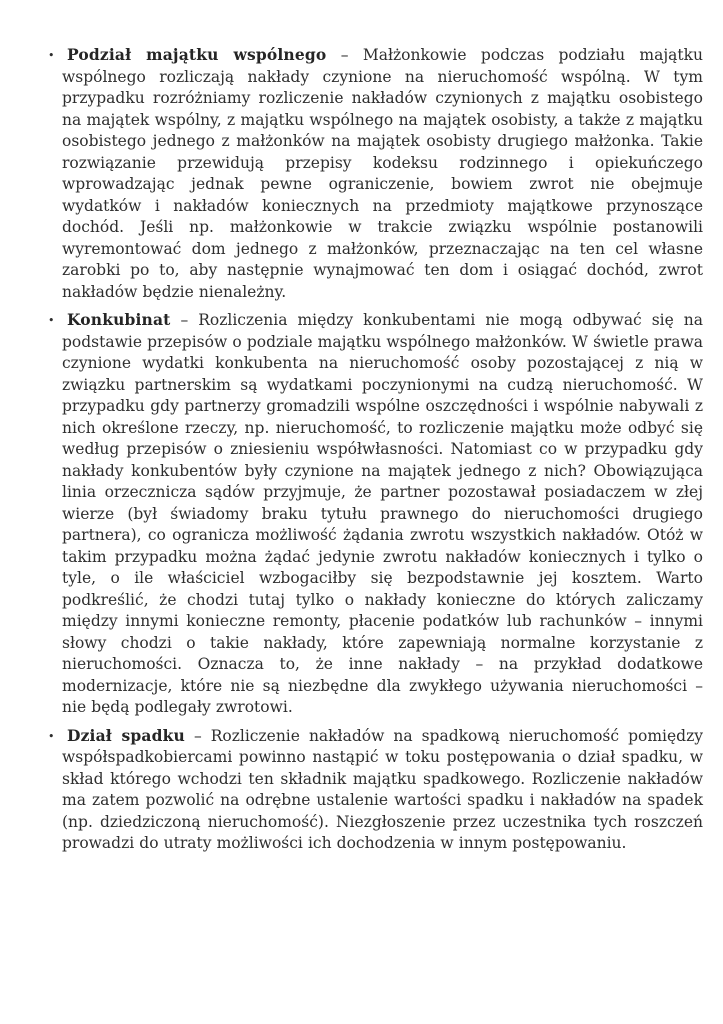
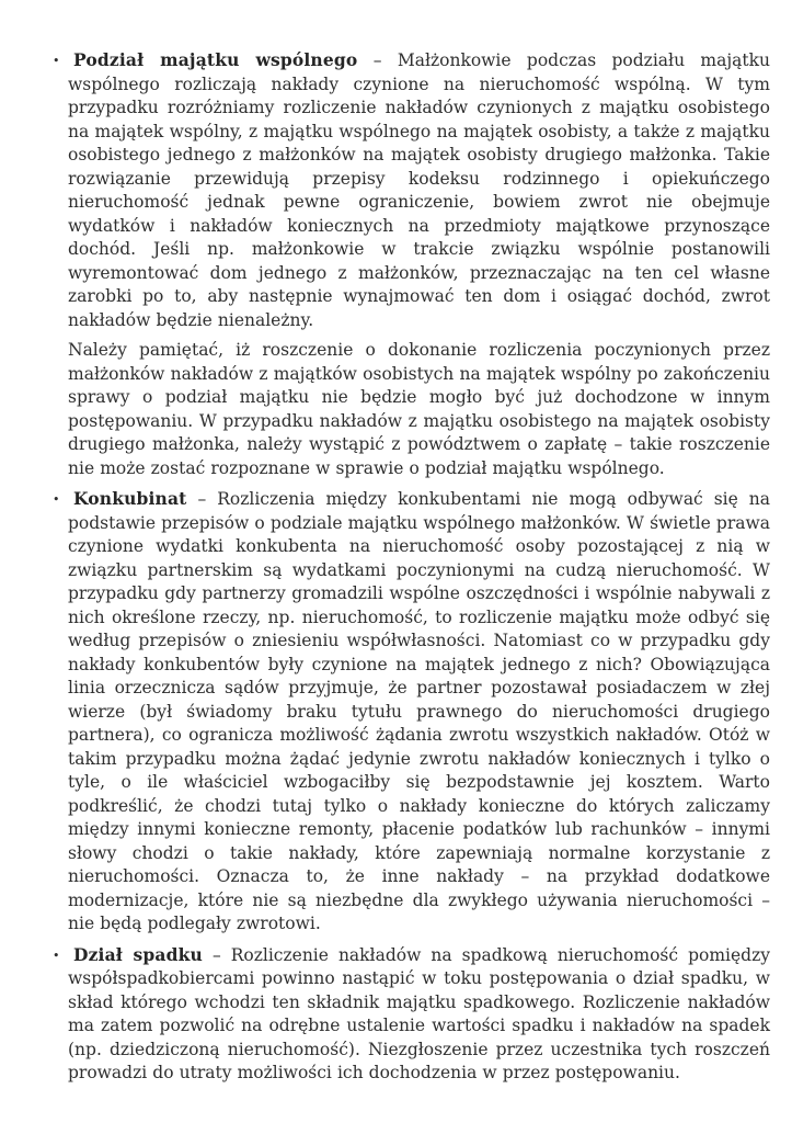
  •
- Podział majątku wspólnego – Małżonkowie podczas podziału majątku wspólnego rozliczają nakłady czynione na nieruchomość wspólną. W tym przypadku rozróżniamy rozliczenie nakładów czynionych z majątku osobistego na majątek wspólny, z majątku wspólnego na majątek osobisty, a także z majątku osobistego jednego z małżonków na majątek osobisty drugiego małżonka. Takie rozwiązanie przewidują przepisy kodeksu rodzinnego i opiekuńczego wprowadzając jednak pewne ograniczenie, bowiem zwrot nie obejmuje wydatków i nakładów koniecznych na przedmioty majątkowe przynoszące dochód. Jeśli np. małżonkowie w trakcie związku wspólnie postanowili wyremontować dom jednego z małżonków, przeznaczając na ten cel własne zarobki po to, aby następnie wynajmować ten dom i osiągać dochód, zwrot nakładów będzie nienależny.
+ Podział majątku wspólnego – Małżonkowie podczas podziału majątku wspólnego rozliczają nakłady czynione na nieruchomość wspólną. W tym przypadku rozróżniamy rozliczenie nakładów czynionych z majątku osobistego na majątek wspólny, z majątku wspólnego na majątek osobisty, a także z majątku osobistego jednego z małżonków na majątek osobisty drugiego małżonka. Takie rozwiązanie przewidują przepisy kodeksu rodzinnego i opiekuńczego nieruchomość jednak pewne ograniczenie, bowiem zwrot nie obejmuje wydatków i nakładów koniecznych na przedmioty majątkowe przynoszące dochód. Jeśli np. małżonkowie w trakcie związku wspólnie postanowili wyremontować dom jednego z małżonków, przeznaczając na ten cel własne zarobki po to, aby następnie wynajmować ten dom i osiągać dochód, zwrot nakładów będzie nienależny.
+ Należy pamiętać, iż roszczenie o dokonanie rozliczenia poczynionych przez małżonków nakładów z majątków osobistych na majątek wspólny po zakończeniu sprawy o podział majątku nie będzie mogło być już dochodzone w innym postępowaniu. W przypadku nakładów z majątku osobistego na majątek osobisty drugiego małżonka, należy wystąpić z powództwem o zapłatę – takie roszczenie nie może zostać rozpoznane w sprawie o podział majątku wspólnego.
  •
  Konkubinat – Rozliczenia między konkubentami nie mogą odbywać się na podstawie przepisów o podziale majątku wspólnego małżonków. W świetle prawa czynione wydatki konkubenta na nieruchomość osoby pozostającej z nią w związku partnerskim są wydatkami poczynionymi na cudzą nieruchomość. W przypadku gdy partnerzy gromadzili wspólne oszczędności i wspólnie nabywali z nich określone rzeczy, np. nieruchomość, to rozliczenie majątku może odbyć się według przepisów o zniesieniu współwłasności. Natomiast co w przypadku gdy nakłady konkubentów były czynione na majątek jednego z nich? Obowiązująca linia orzecznicza sądów przyjmuje, że partner pozostawał posiadaczem w złej wierze (był świadomy braku tytułu prawnego do nieruchomości drugiego partnera), co ogranicza możliwość żądania zwrotu wszystkich nakładów. Otóż w takim przypadku można żądać jedynie zwrotu nakładów koniecznych i tylko o tyle, o ile właściciel wzbogaciłby się bezpodstawnie jej kosztem. Warto podkreślić, że chodzi tutaj tylko o nakłady konieczne do których zaliczamy między innymi konieczne remonty, płacenie podatków lub rachunków – innymi słowy chodzi o takie nakłady, które zapewniają normalne korzystanie z nieruchomości. Oznacza to, że inne nakłady – na przykład dodatkowe modernizacje, które nie są niezbędne dla zwykłego używania nieruchomości – nie będą podlegały zwrotowi.
  •
- Dział spadku – Rozliczenie nakładów na spadkową nieruchomość pomiędzy współspadkobiercami powinno nastąpić w toku postępowania o dział spadku, w skład którego wchodzi ten składnik majątku spadkowego. Rozliczenie nakładów ma zatem pozwolić na odrębne ustalenie wartości spadku i nakładów na spadek (np. dziedziczoną nieruchomość). Niezgłoszenie przez uczestnika tych roszczeń prowadzi do utraty możliwości ich dochodzenia w innym postępowaniu.
+ Dział spadku – Rozliczenie nakładów na spadkową nieruchomość pomiędzy współspadkobiercami powinno nastąpić w toku postępowania o dział spadku, w skład którego wchodzi ten składnik majątku spadkowego. Rozliczenie nakładów ma zatem pozwolić na odrębne ustalenie wartości spadku i nakładów na spadek (np. dziedziczoną nieruchomość). Niezgłoszenie przez uczestnika tych roszczeń prowadzi do utraty możliwości ich dochodzenia w przez postępowaniu.
